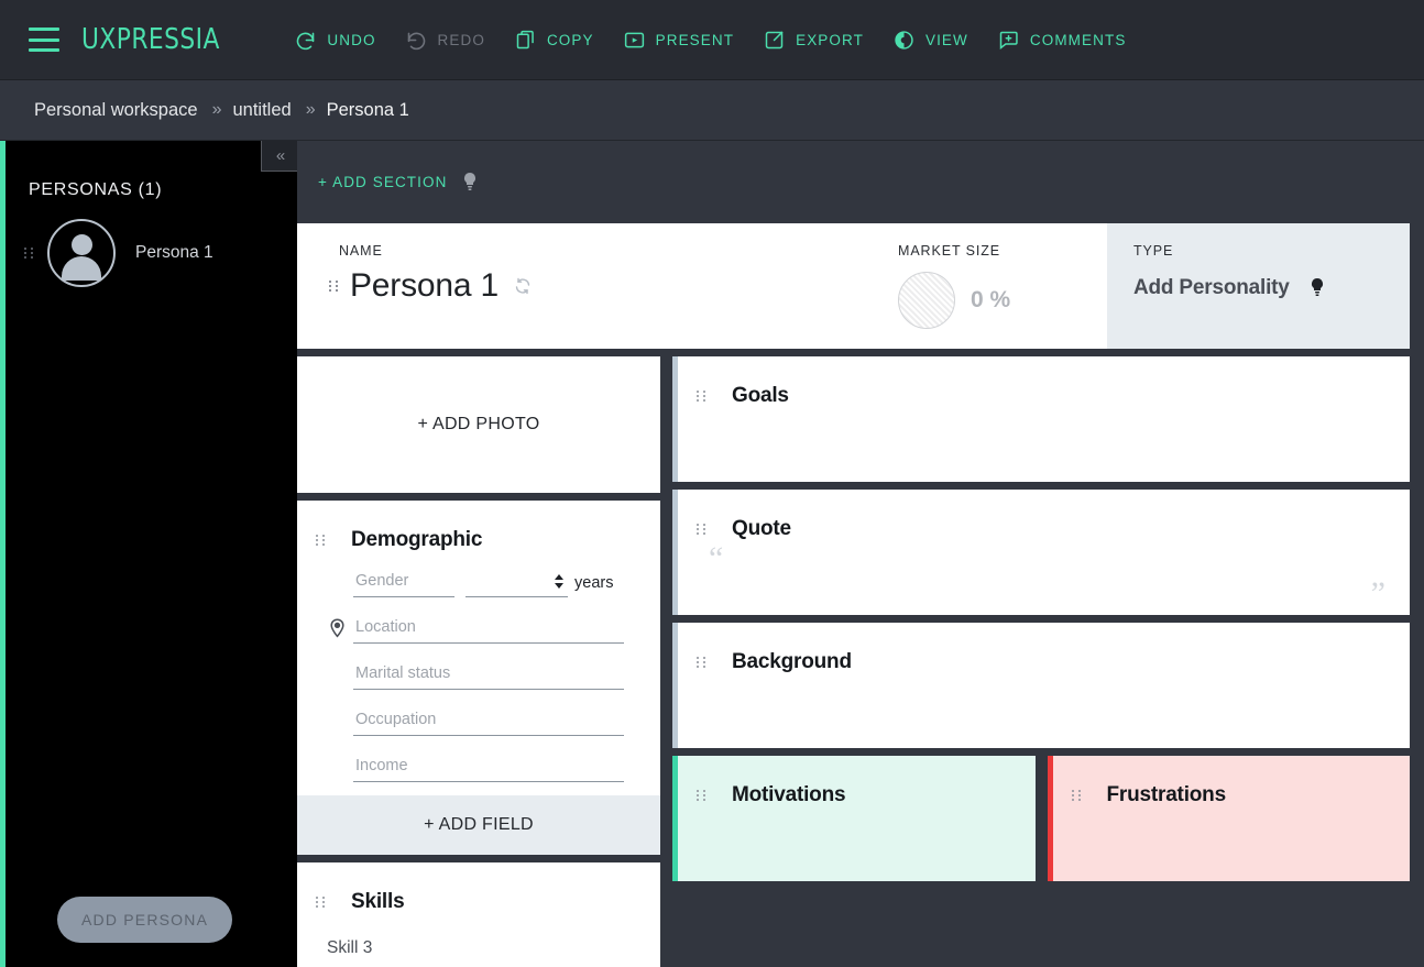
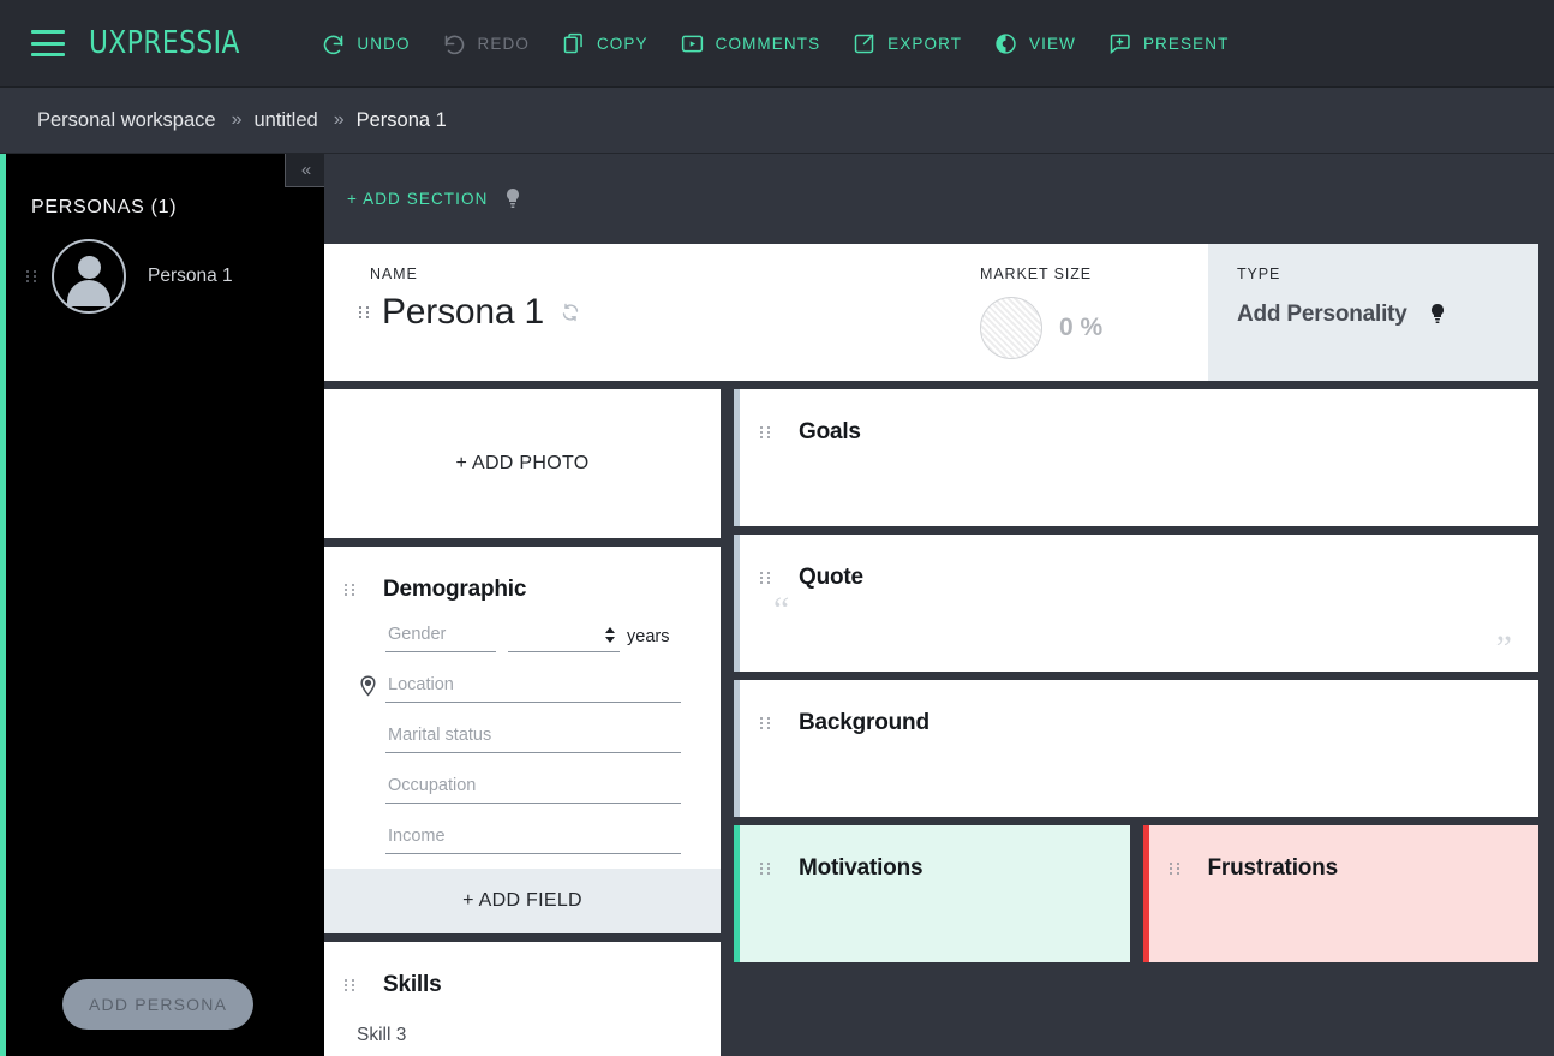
  UXPRESSIA
  UNDO
  REDO
  COPY
- PRESENT
+ COMMENTS
  EXPORT
  VIEW
- COMMENTS
+ PRESENT
  Personal workspace
  »
  untitled
  »
  Persona 1
  «
  PERSONAS (1)
  Persona 1
  ADD PERSONA
  + ADD SECTION
  NAME
  Persona 1
  MARKET SIZE
  0 %
  TYPE
  Add Personality
  + ADD PHOTO
  Demographic
  Gender
  years
  Location
  Marital status
  Occupation
  Income
  + ADD FIELD
  Skills
  Skill 3
  Goals
  Quote
  “
  ”
  Background
  Motivations
  Frustrations
